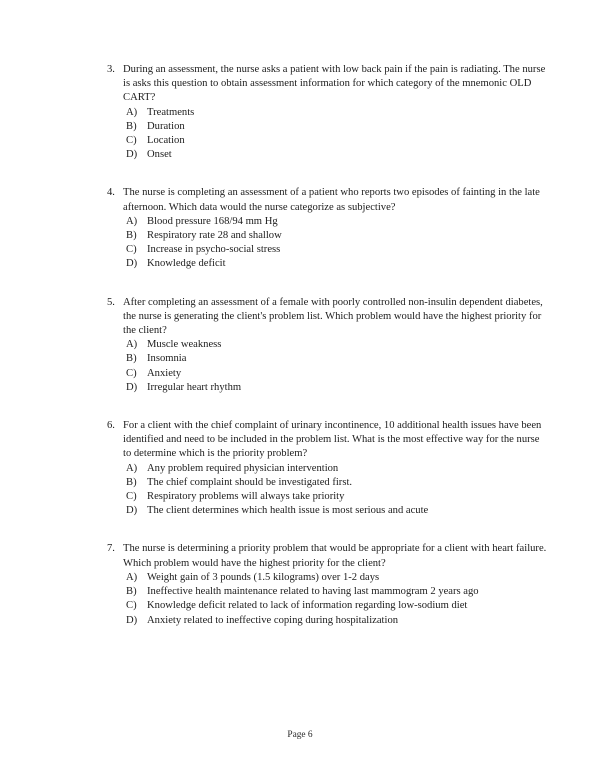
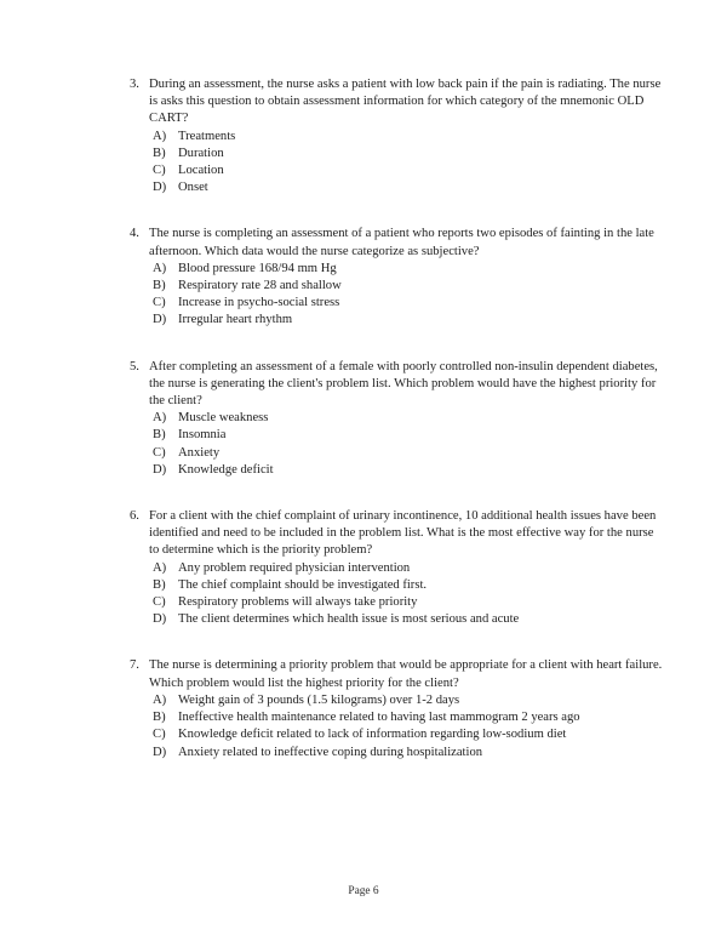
  3.
  During an assessment, the nurse asks a patient with low back pain if the pain is radiating. The nurse is asks this question to obtain assessment information for which category of the mnemonic OLD CART?
  A)
  Treatments
  B)
  Duration
  C)
  Location
  D)
  Onset
  4.
  The nurse is completing an assessment of a patient who reports two episodes of fainting in the late afternoon. Which data would the nurse categorize as subjective?
  A)
  Blood pressure 168/94 mm Hg
  B)
  Respiratory rate 28 and shallow
  C)
  Increase in psycho-social stress
  D)
- Knowledge deficit
+ Irregular heart rhythm
  5.
  After completing an assessment of a female with poorly controlled non-insulin dependent diabetes, the nurse is generating the client's problem list. Which problem would have the highest priority for the client?
  A)
  Muscle weakness
  B)
  Insomnia
  C)
  Anxiety
  D)
- Irregular heart rhythm
+ Knowledge deficit
  6.
  For a client with the chief complaint of urinary incontinence, 10 additional health issues have been identified and need to be included in the problem list. What is the most effective way for the nurse to determine which is the priority problem?
  A)
  Any problem required physician intervention
  B)
  The chief complaint should be investigated first.
  C)
  Respiratory problems will always take priority
  D)
  The client determines which health issue is most serious and acute
  7.
- The nurse is determining a priority problem that would be appropriate for a client with heart failure. Which problem would have the highest priority for the client?
+ The nurse is determining a priority problem that would be appropriate for a client with heart failure. Which problem would list the highest priority for the client?
  A)
  Weight gain of 3 pounds (1.5 kilograms) over 1-2 days
  B)
  Ineffective health maintenance related to having last mammogram 2 years ago
  C)
  Knowledge deficit related to lack of information regarding low-sodium diet
  D)
  Anxiety related to ineffective coping during hospitalization
  Page 6
